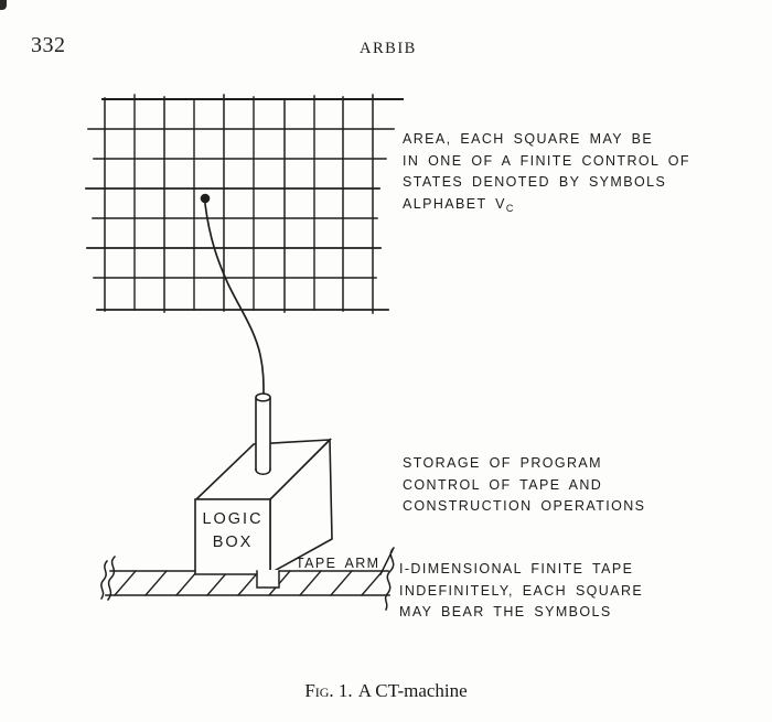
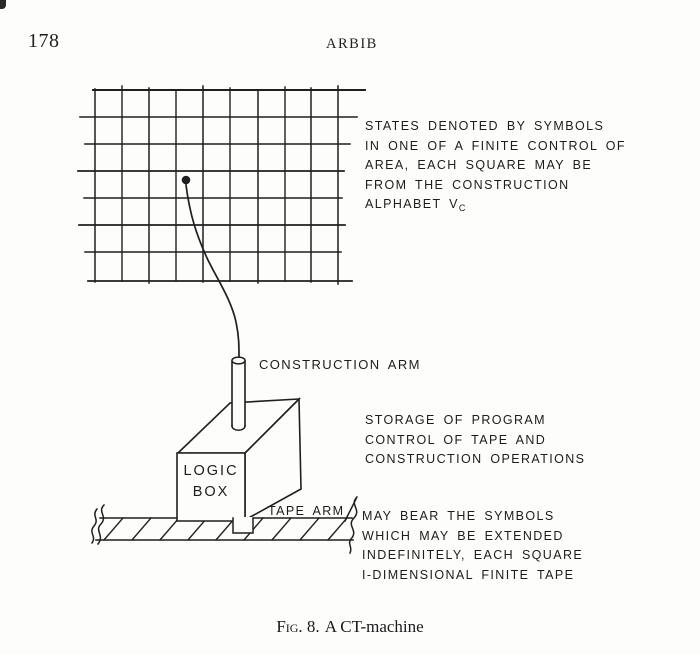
- 332
+ 178
  ARBIB
- AREA, EACH SQUARE MAY BE
+ STATES DENOTED BY SYMBOLS
  IN ONE OF A FINITE CONTROL OF
- STATES DENOTED BY SYMBOLS
+ AREA, EACH SQUARE MAY BE
+ FROM THE CONSTRUCTION
  ALPHABET VC
+ CONSTRUCTION ARM
  STORAGE OF PROGRAM
  CONTROL OF TAPE AND
  CONSTRUCTION OPERATIONS
  LOGIC
  BOX
  TAPE ARM
- I-DIMENSIONAL FINITE TAPE
+ MAY BEAR THE SYMBOLS
+ WHICH MAY BE EXTENDED
  INDEFINITELY, EACH SQUARE
- MAY BEAR THE SYMBOLS
+ I-DIMENSIONAL FINITE TAPE
- Fig. 1. A CT-machine
+ Fig. 8. A CT-machine
